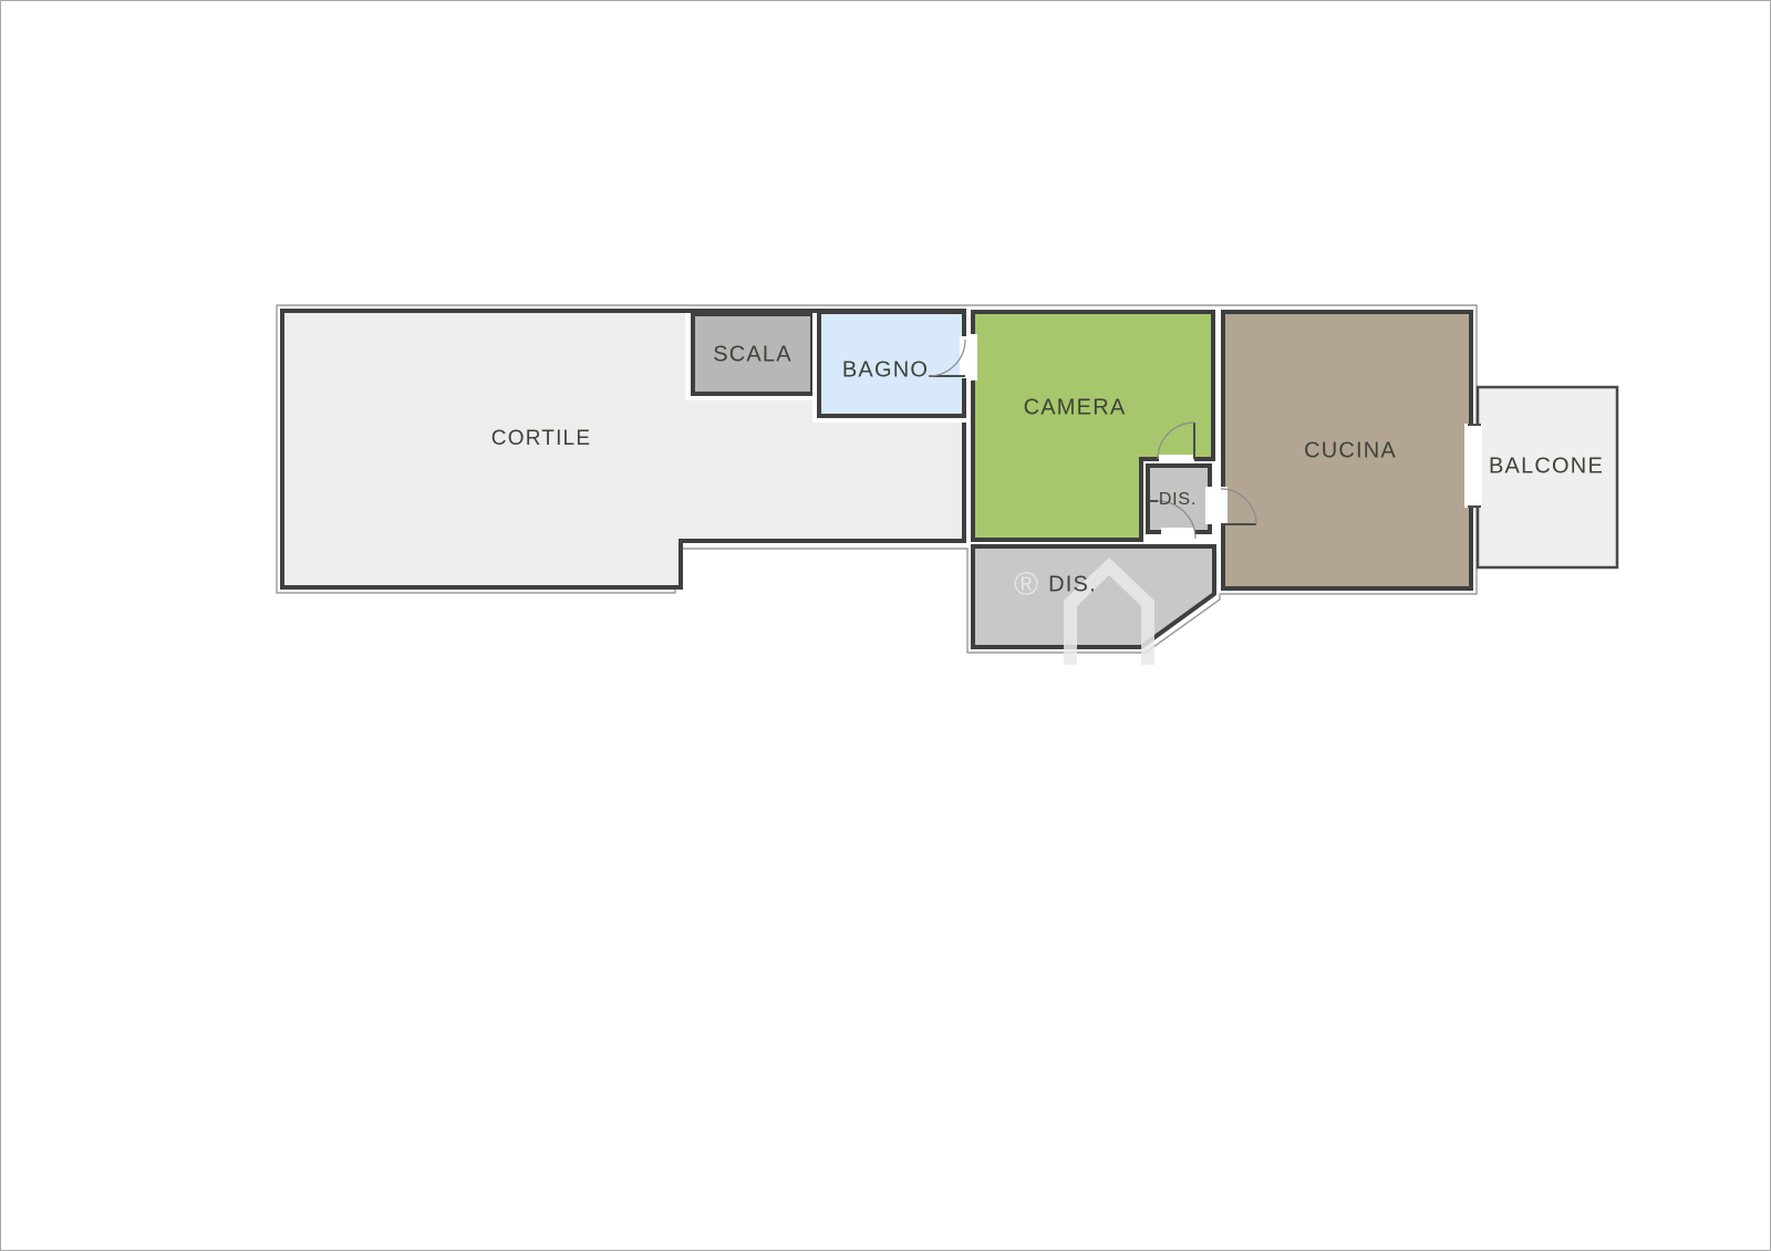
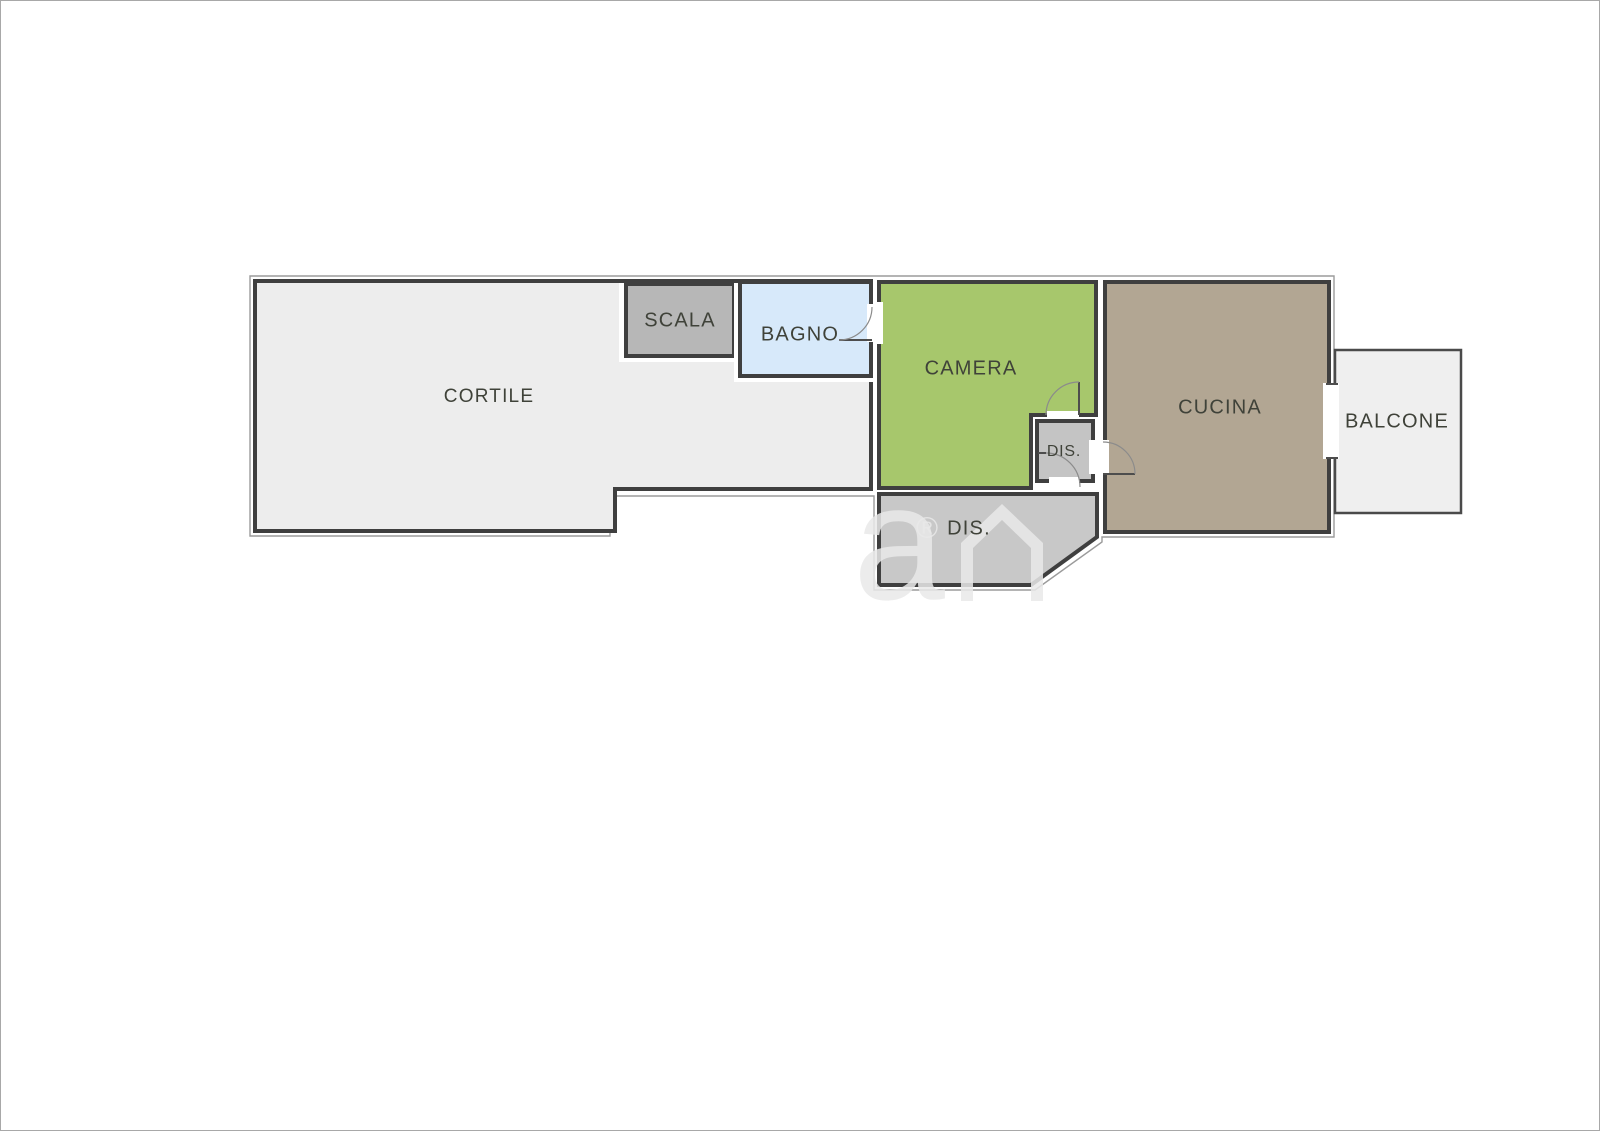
+ a
  ®
  CORTILE
  SCALA
  BAGNO
  CAMERA
  DIS.
  DIS.
  CUCINA
  BALCONE
